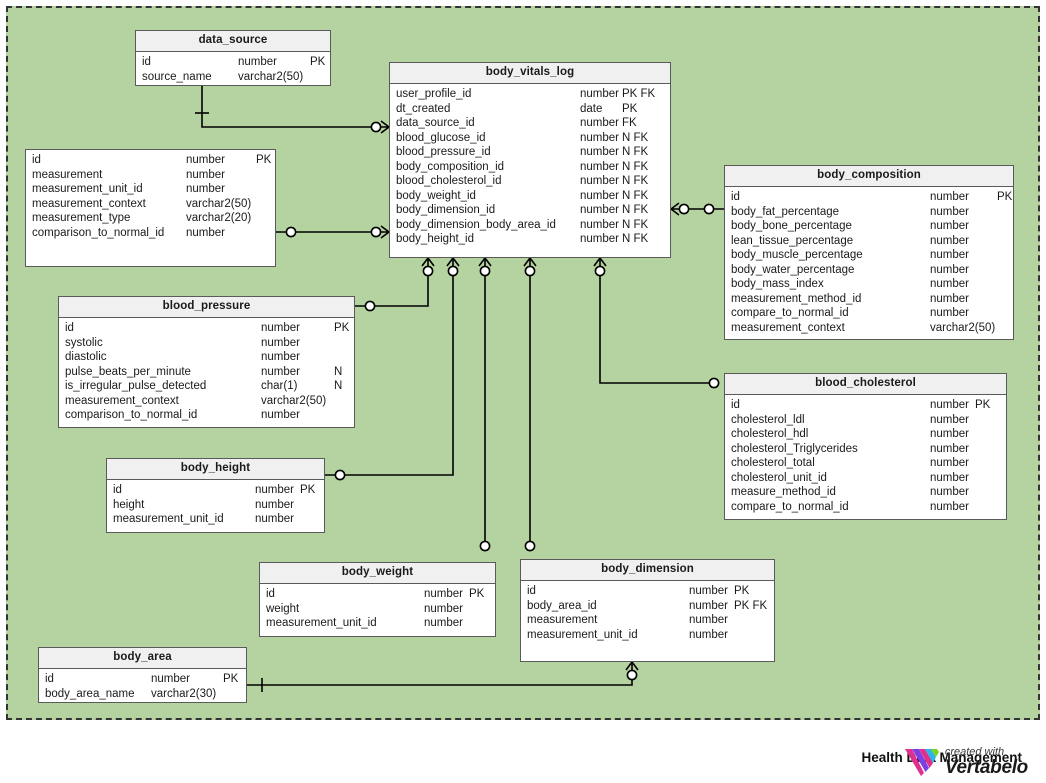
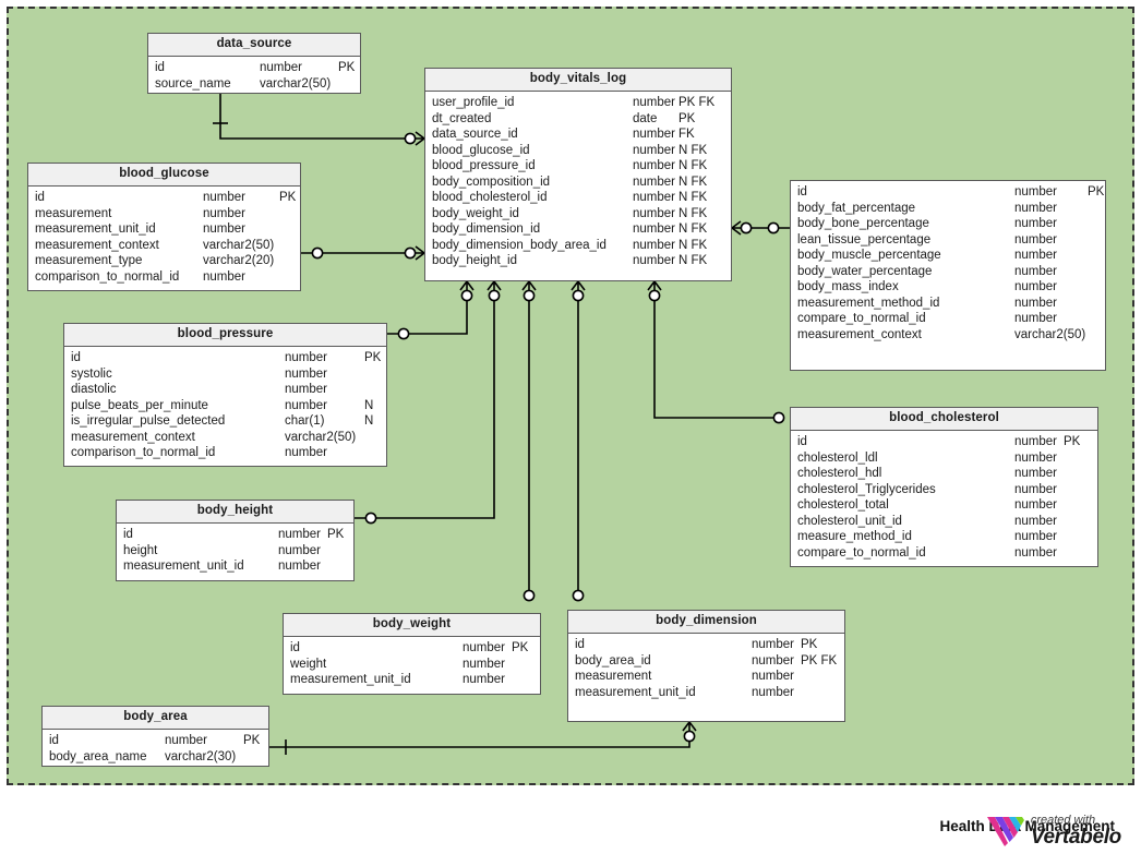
  data_source
  id
  number
  PK
  source_name
  varchar2(50)
  body_vitals_log
  user_profile_id
  number
  PK FK
  dt_created
  date
  PK
  data_source_id
  number
  FK
  blood_glucose_id
  number
  N FK
  blood_pressure_id
  number
  N FK
  body_composition_id
  number
  N FK
  blood_cholesterol_id
  number
  N FK
  body_weight_id
  number
  N FK
  body_dimension_id
  number
  N FK
  body_dimension_body_area_id
  number
  N FK
  body_height_id
  number
  N FK
+ blood_glucose
  id
  number
  PK
  measurement
  number
  measurement_unit_id
  number
  measurement_context
  varchar2(50)
  measurement_type
  varchar2(20)
  comparison_to_normal_id
  number
- body_composition
  id
  number
  PK
  body_fat_percentage
  number
  body_bone_percentage
  number
  lean_tissue_percentage
  number
  body_muscle_percentage
  number
  body_water_percentage
  number
  body_mass_index
  number
  measurement_method_id
  number
  compare_to_normal_id
  number
  measurement_context
  varchar2(50)
  blood_pressure
  id
  number
  PK
  systolic
  number
  diastolic
  number
  pulse_beats_per_minute
  number
  N
  is_irregular_pulse_detected
  char(1)
  N
  measurement_context
  varchar2(50)
  comparison_to_normal_id
  number
  blood_cholesterol
  id
  number
  PK
  cholesterol_ldl
  number
  cholesterol_hdl
  number
  cholesterol_Triglycerides
  number
  cholesterol_total
  number
  cholesterol_unit_id
  number
  measure_method_id
  number
  compare_to_normal_id
  number
  body_height
  id
  number
  PK
  height
  number
  measurement_unit_id
  number
  body_weight
  id
  number
  PK
  weight
  number
  measurement_unit_id
  number
  body_dimension
  id
  number
  PK
  body_area_id
  number
  PK FK
  measurement
  number
  measurement_unit_id
  number
  body_area
  id
  number
  PK
  body_area_name
  varchar2(30)
  Health Management
  created with
  Vertabelo
